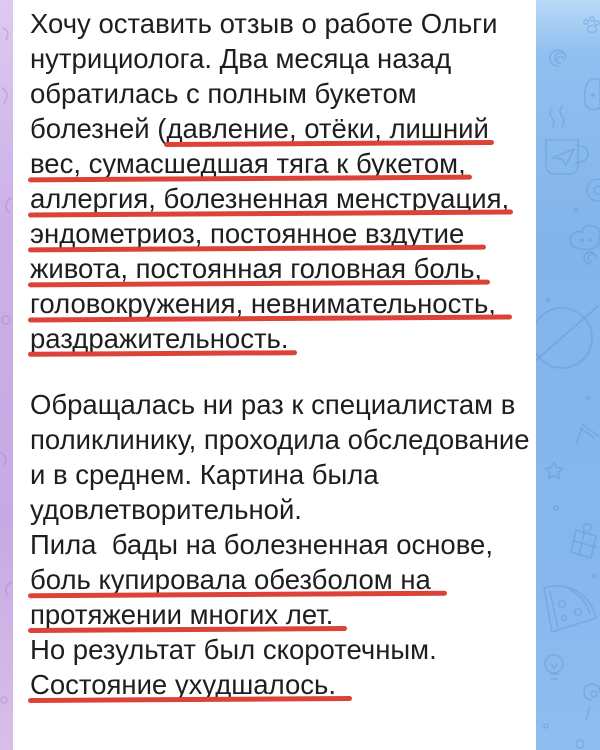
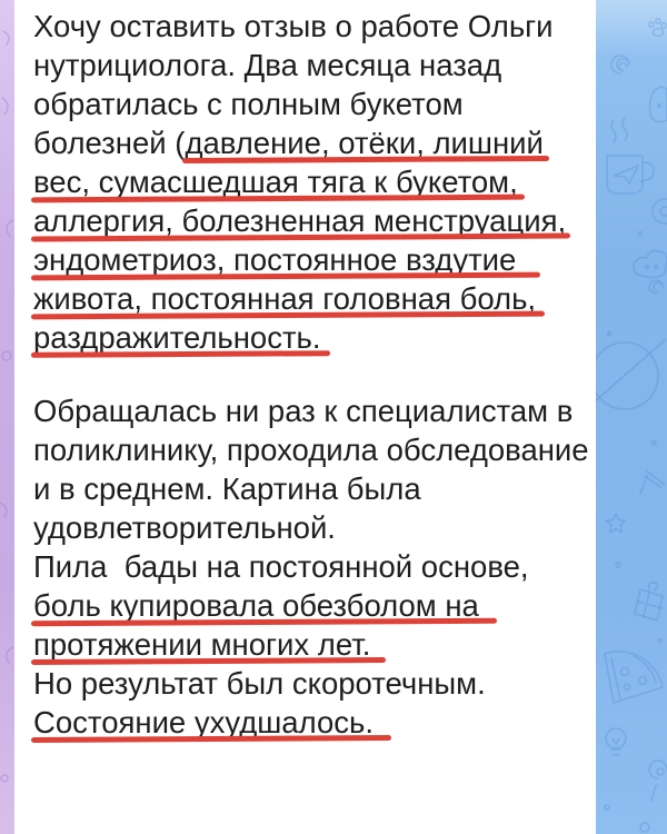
  Хочу оставить отзыв о работе Ольги
  нутрициолога. Два месяца назад
  обратилась с полным букетом
  болезней (давление, отёки, лишний
  вес, сумасшедшая тяга к букетом,
  аллергия, болезненная менструация,
  эндометриоз, постоянное вздутие
  живота, постоянная головная боль,
- головокружения, невнимательность,
  раздражительность.
  Обращалась ни раз к специалистам в
  поликлинику, проходила обследование
  и в среднем. Картина была
  удовлетворительной.
- Пила бады на болезненная основе,
+ Пила бады на постоянной основе,
  боль купировала обезболом на
  протяжении многих лет.
  Но результат был скоротечным.
  Состояние ухудшалось.
